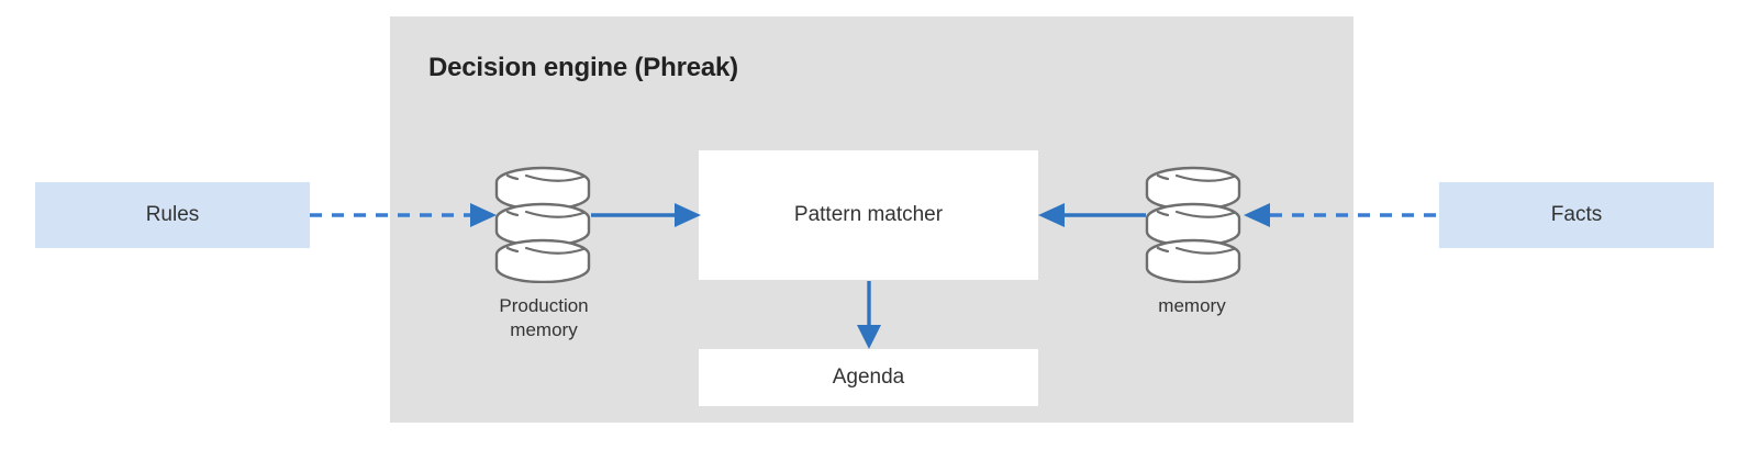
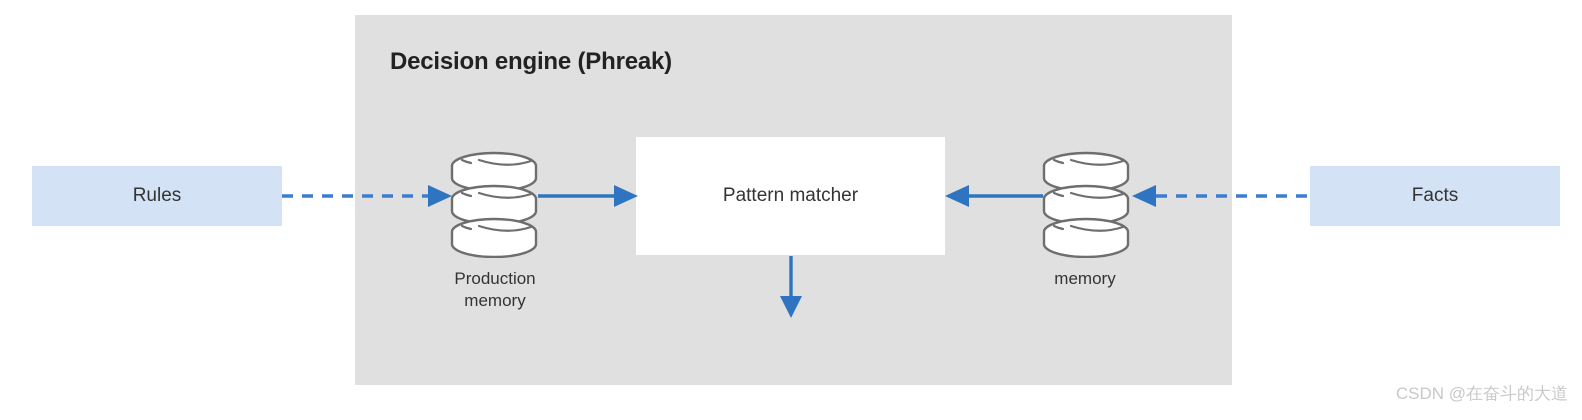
  Decision engine (Phreak)
  Rules
  Facts
  Pattern matcher
- Agenda
  Production
  memory
  memory
+ CSDN @在奋斗的大道
